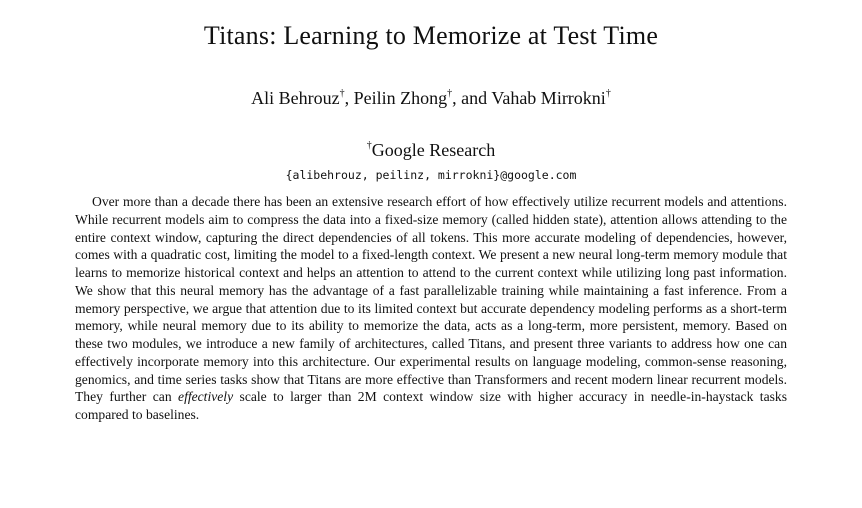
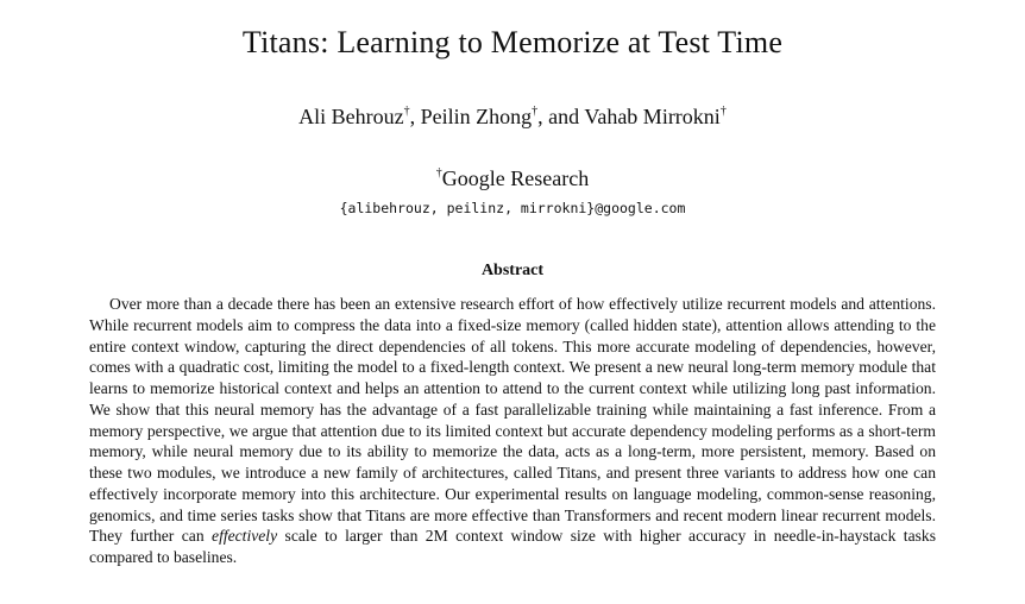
  Titans: Learning to Memorize at Test Time
  Ali Behrouz†, Peilin Zhong†, and Vahab Mirrokni†
  †Google Research
  {alibehrouz, peilinz, mirrokni}@google.com
+ Abstract
  Over more than a decade there has been an extensive research effort of how effectively utilize recurrent models and attentions. While recurrent models aim to compress the data into a fixed-size memory (called hidden state), attention allows attending to the entire context window, capturing the direct dependencies of all tokens. This more accurate modeling of dependencies, however, comes with a quadratic cost, limiting the model to a fixed-length context. We present a new neural long-term memory module that learns to memorize historical context and helps an attention to attend to the current context while utilizing long past information. We show that this neural memory has the advantage of a fast parallelizable training while maintaining a fast inference. From a memory perspective, we argue that attention due to its limited context but accurate dependency modeling performs as a short-term memory, while neural memory due to its ability to memorize the data, acts as a long-term, more persistent, memory. Based on these two modules, we introduce a new family of architectures, called Titans, and present three variants to address how one can effectively incorporate memory into this architecture. Our experimental results on language modeling, common-sense reasoning, genomics, and time series tasks show that Titans are more effective than Transformers and recent modern linear recurrent models. They further can effectively scale to larger than 2M context window size with higher accuracy in needle-in-haystack tasks compared to baselines.
